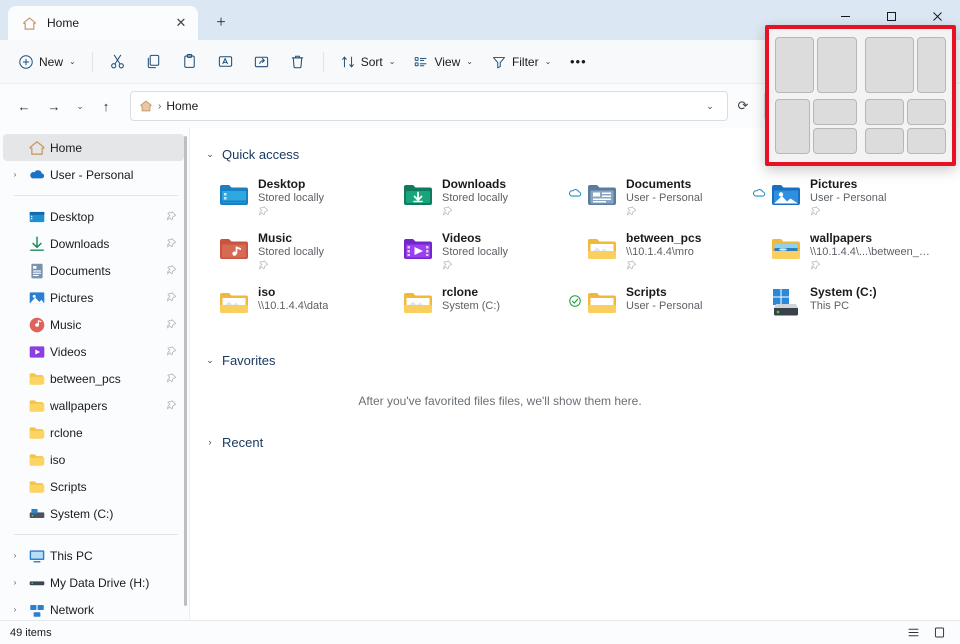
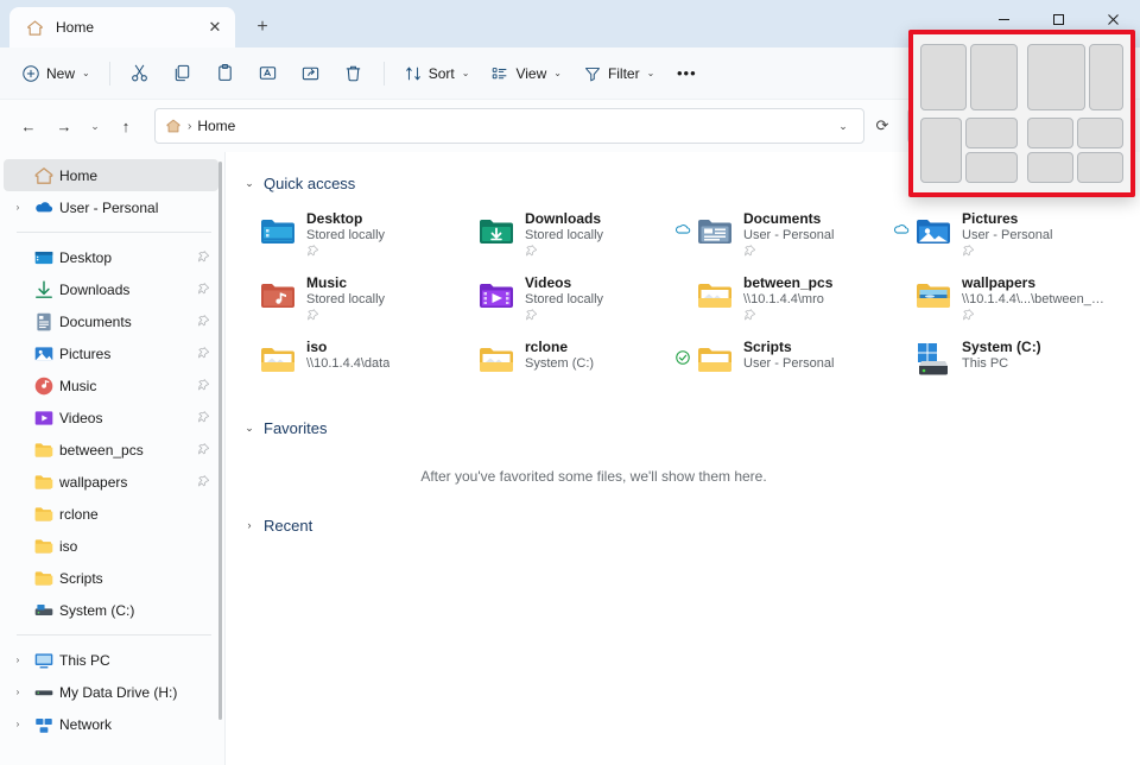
  Home
  ✕
  ＋
  New
  ⌄
  Sort
  ⌄
  View
  ⌄
  Filter
  ⌄
  •••
  ←
  →
  ⌄
  ↑
  ›
  Home
  ⌄
  ⟳
  Home
  ›
  User - Personal
  Desktop
  Downloads
  Documents
  Pictures
  Music
  Videos
  between_pcs
  wallpapers
  rclone
  iso
  Scripts
  System (C:)
  ›
  This PC
  ›
  My Data Drive (H:)
  ›
  Network
  ⌄
  Quick access
  Desktop
  Stored locally
  Downloads
  Stored locally
  Documents
  User - Personal
  Pictures
  User - Personal
  Music
  Stored locally
  Videos
  Stored locally
  between_pcs
  \\10.1.4.4\mro
  wallpapers
  \\10.1.4.4\...\between_pc
  iso
  \\10.1.4.4\data
  rclone
  System (C:)
  Scripts
  User - Personal
  System (C:)
  This PC
  ⌄
  Favorites
- After you've favorited files files, we'll show them here.
+ After you've favorited some files, we'll show them here.
  ›
  Recent
- 49 items
